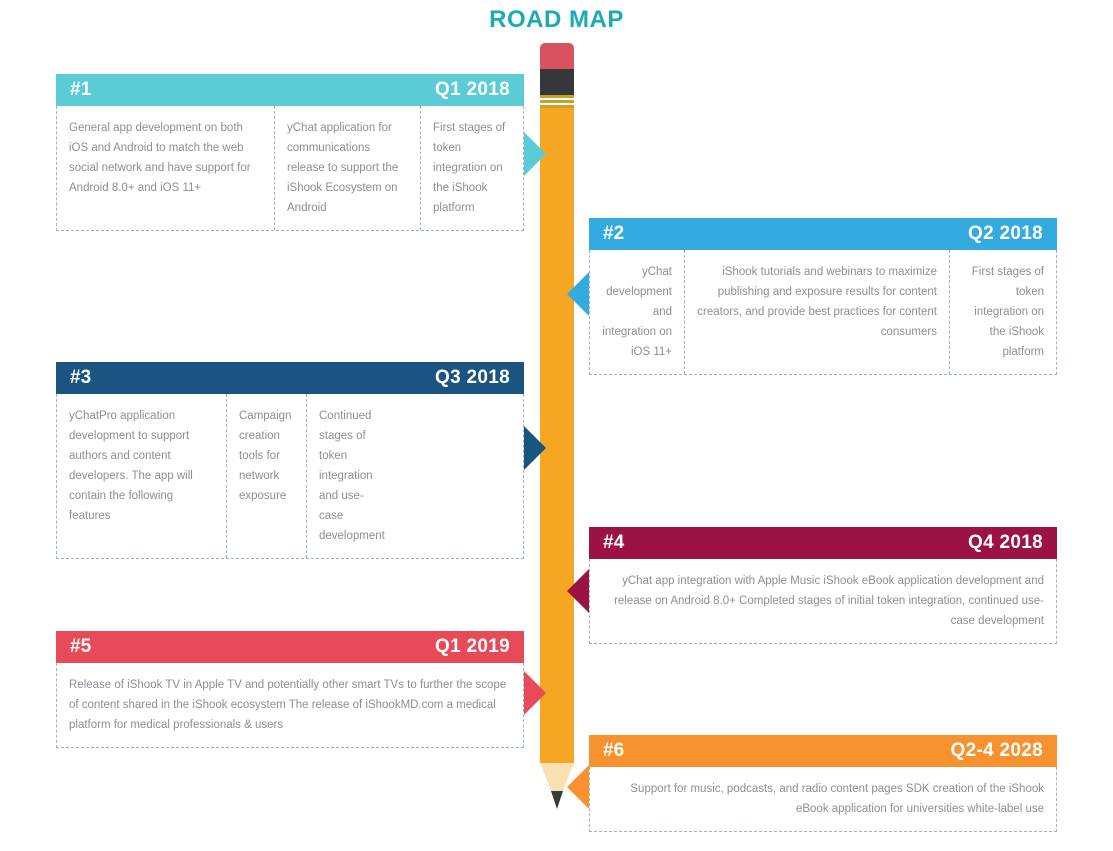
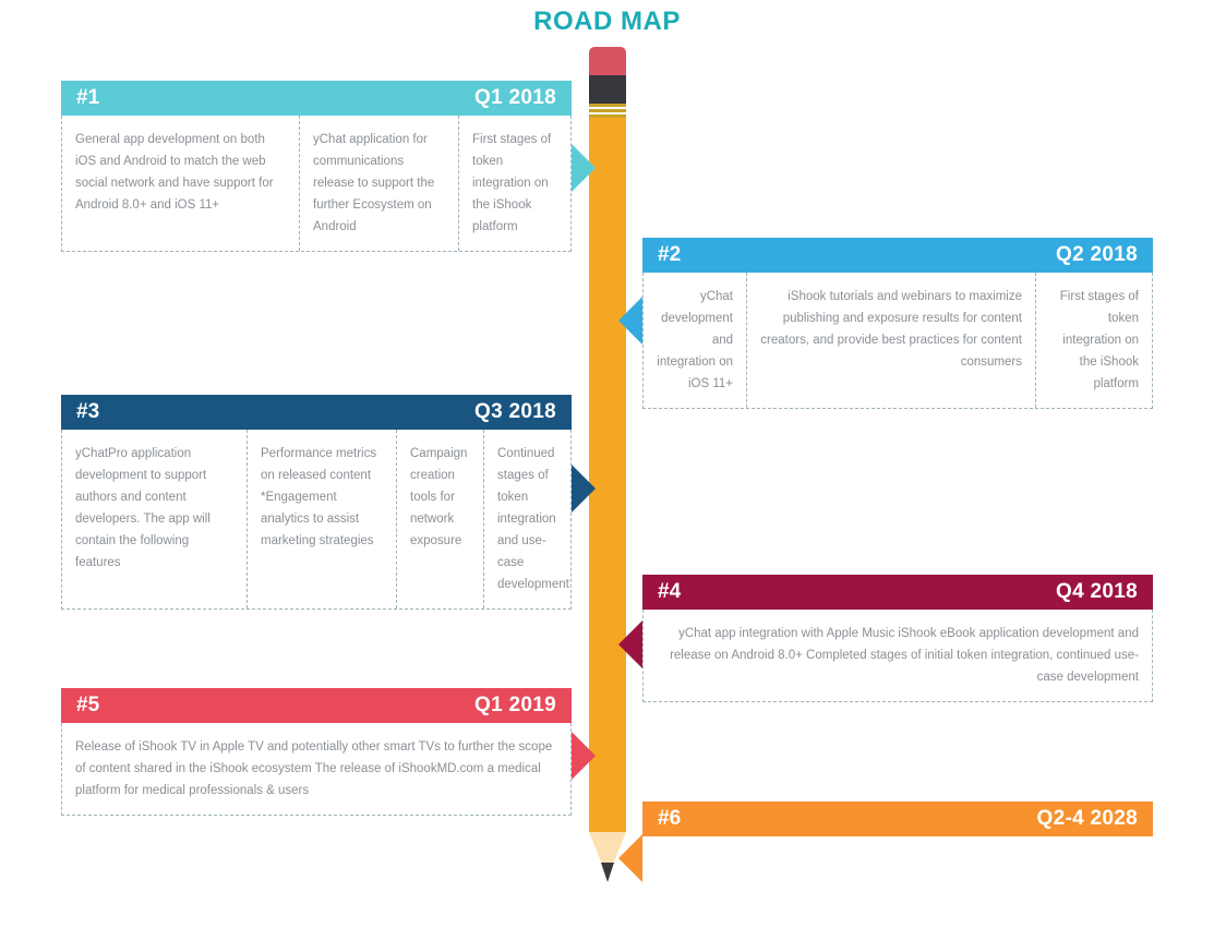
  ROAD MAP
  #1
  Q1 2018
  General app development on both iOS and Android to match the web social network and have support for Android 8.0+ and iOS 11+
- yChat application for communications release to support the iShook Ecosystem on Android
+ yChat application for communications release to support the further Ecosystem on Android
  First stages of token integration on the iShook platform
  #2
  Q2 2018
  yChat development and integration on iOS 11+
  iShook tutorials and webinars to maximize publishing and exposure results for content creators, and provide best practices for content consumers
  First stages of token integration on the iShook platform
  #3
  Q3 2018
  yChatPro application development to support authors and content developers. The app will contain the following features
+ Performance metrics on released content *Engagement analytics to assist marketing strategies
  Campaign creation tools for network exposure
  Continued stages of token integration and use-case development
  #4
  Q4 2018
  yChat app integration with Apple Music iShook eBook application development and release on Android 8.0+ Completed stages of initial token integration, continued use-case development
  #5
  Q1 2019
  Release of iShook TV in Apple TV and potentially other smart TVs to further the scope of content shared in the iShook ecosystem The release of iShookMD.com a medical platform for medical professionals & users
  #6
  Q2-4 2028
- Support for music, podcasts, and radio content pages SDK creation of the iShook eBook application for universities white-label use
